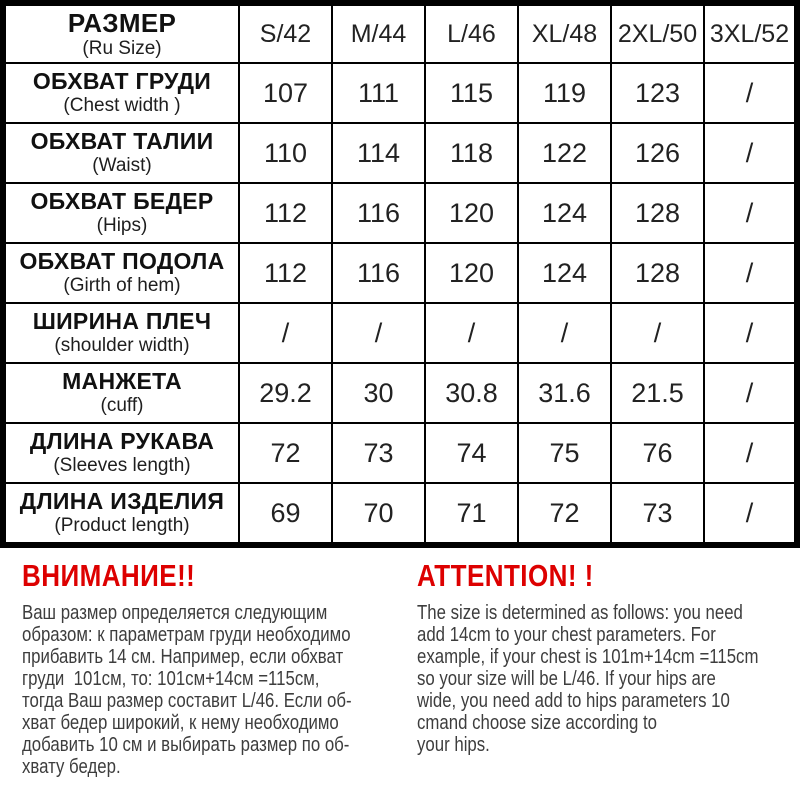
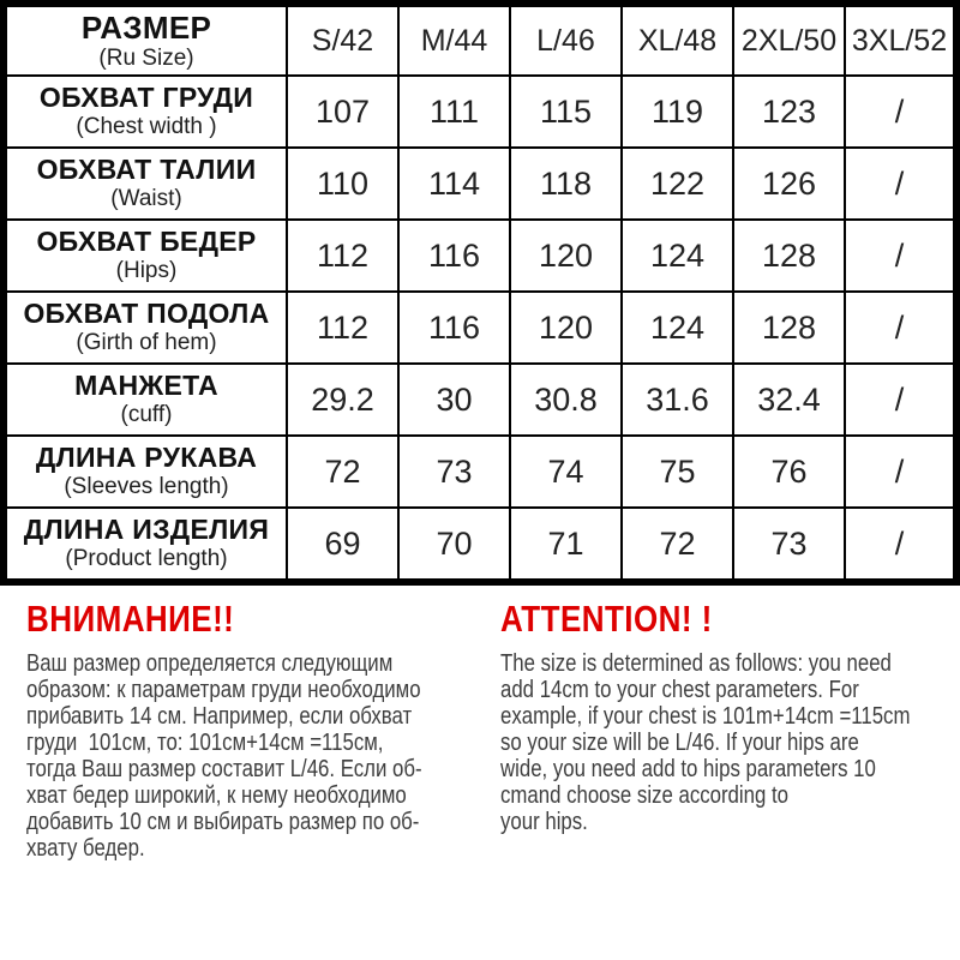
  РАЗМЕР (Ru Size)	S/42	M/44	L/46	XL/48	2XL/50	3XL/52
  ОБХВАТ ГРУДИ (Chest width )	107	111	115	119	123	/
  ОБХВАТ ТАЛИИ (Waist)	110	114	118	122	126	/
  ОБХВАТ БЕДЕР (Hips)	112	116	120	124	128	/
  ОБХВАТ ПОДОЛА (Girth of hem)	112	116	120	124	128	/
- ШИРИНА ПЛЕЧ (shoulder width)	/	/	/	/	/	/
- МАНЖЕТА (cuff)	29.2	30	30.8	31.6	21.5	/
+ МАНЖЕТА (cuff)	29.2	30	30.8	31.6	32.4	/
  ДЛИНА РУКАВА (Sleeves length)	72	73	74	75	76	/
  ДЛИНА ИЗДЕЛИЯ (Product length)	69	70	71	72	73	/
  ВНИМАНИЕ!!
  Ваш размер определяется следующим
  образом: к параметрам груди необходимо
  прибавить 14 см. Например, если обхват
  груди 101см, то: 101см+14см =115см,
  тогда Ваш размер составит L/46. Если об-
  хват бедер широкий, к нему необходимо
  добавить 10 см и выбирать размер по об-
  хвату бедер.
  ATTENTION! !
  The size is determined as follows: you need
  add 14cm to your chest parameters. For
  example, if your chest is 101m+14cm =115cm
  so your size will be L/46. If your hips are
  wide, you need add to hips parameters 10
  cmand choose size according to
  your hips.
